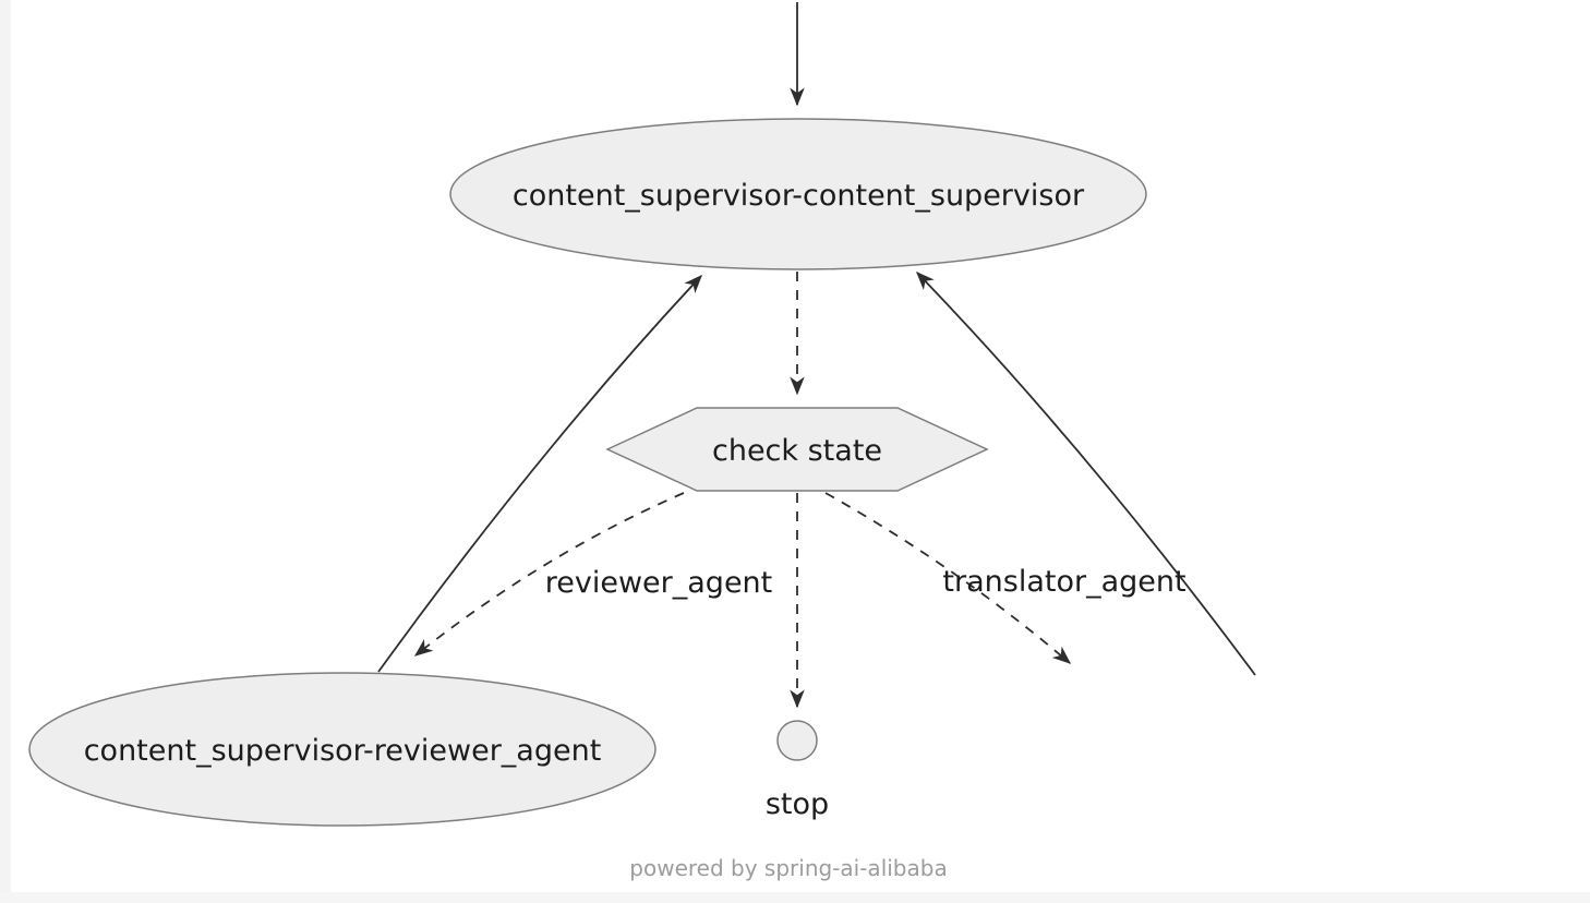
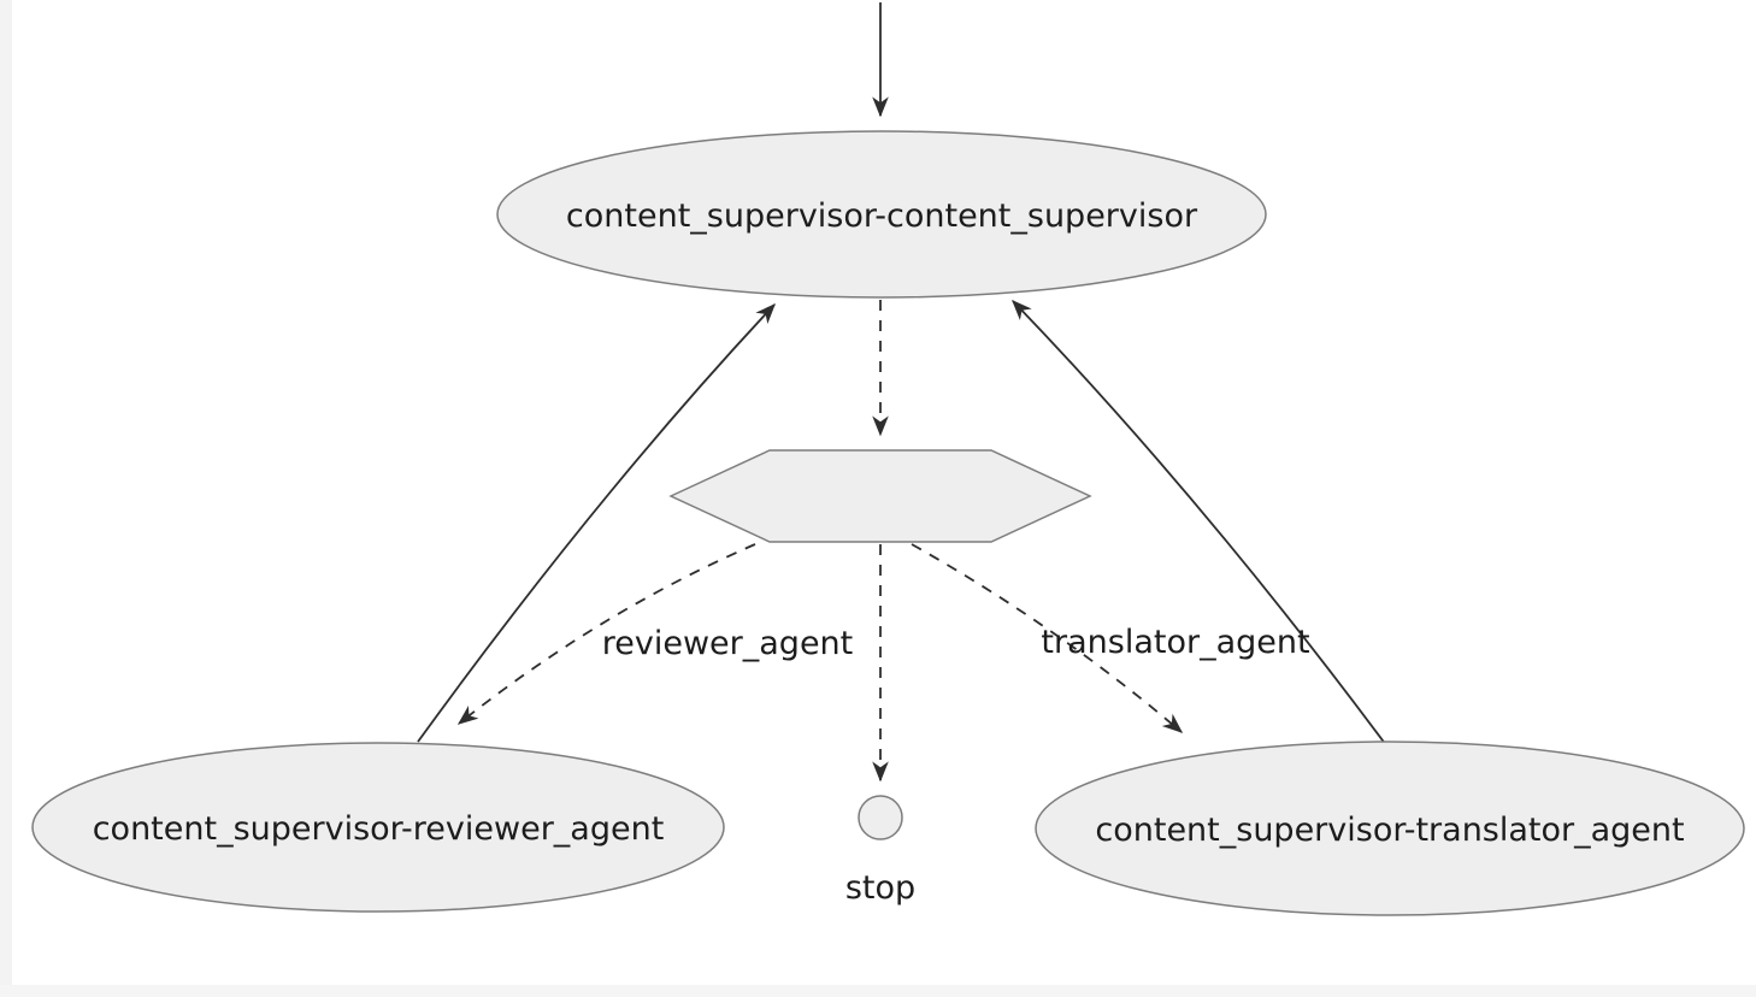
  reviewer_agent
  translator_agent
  content_supervisor-content_supervisor
- check state
  content_supervisor-reviewer_agent
+ content_supervisor-translator_agent
  stop
- powered by spring-ai-alibaba
